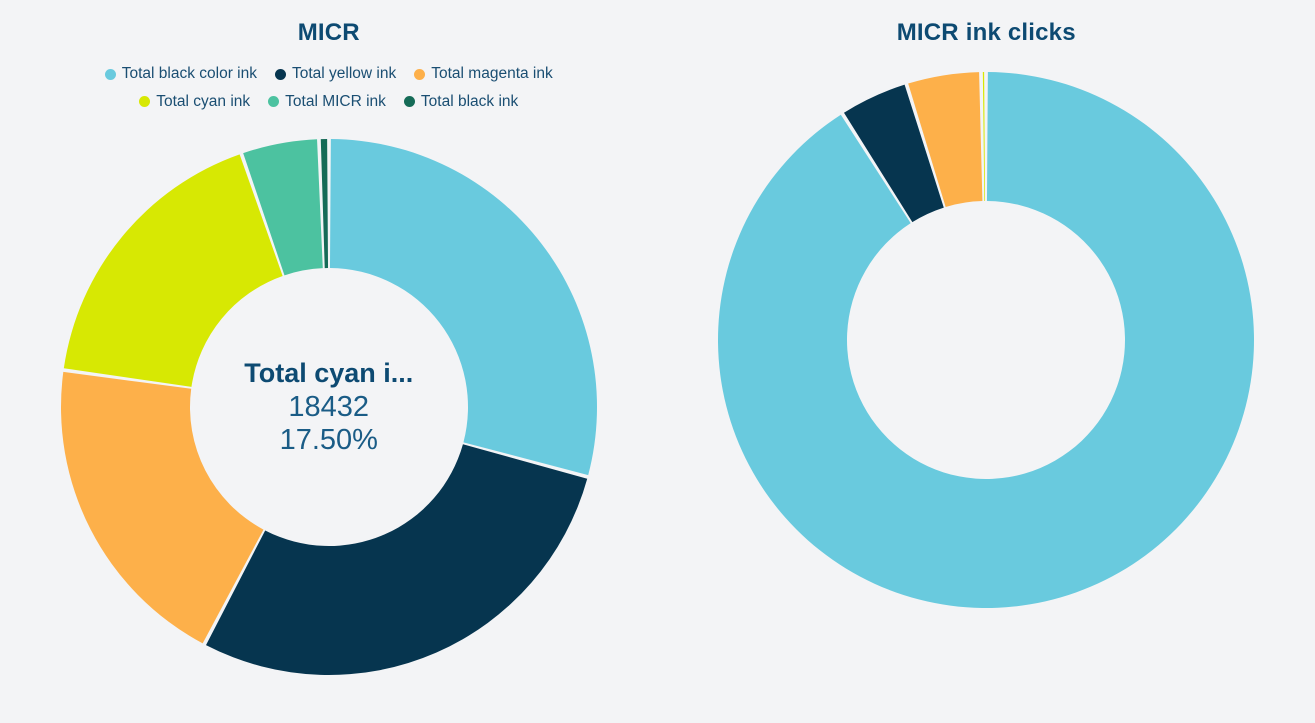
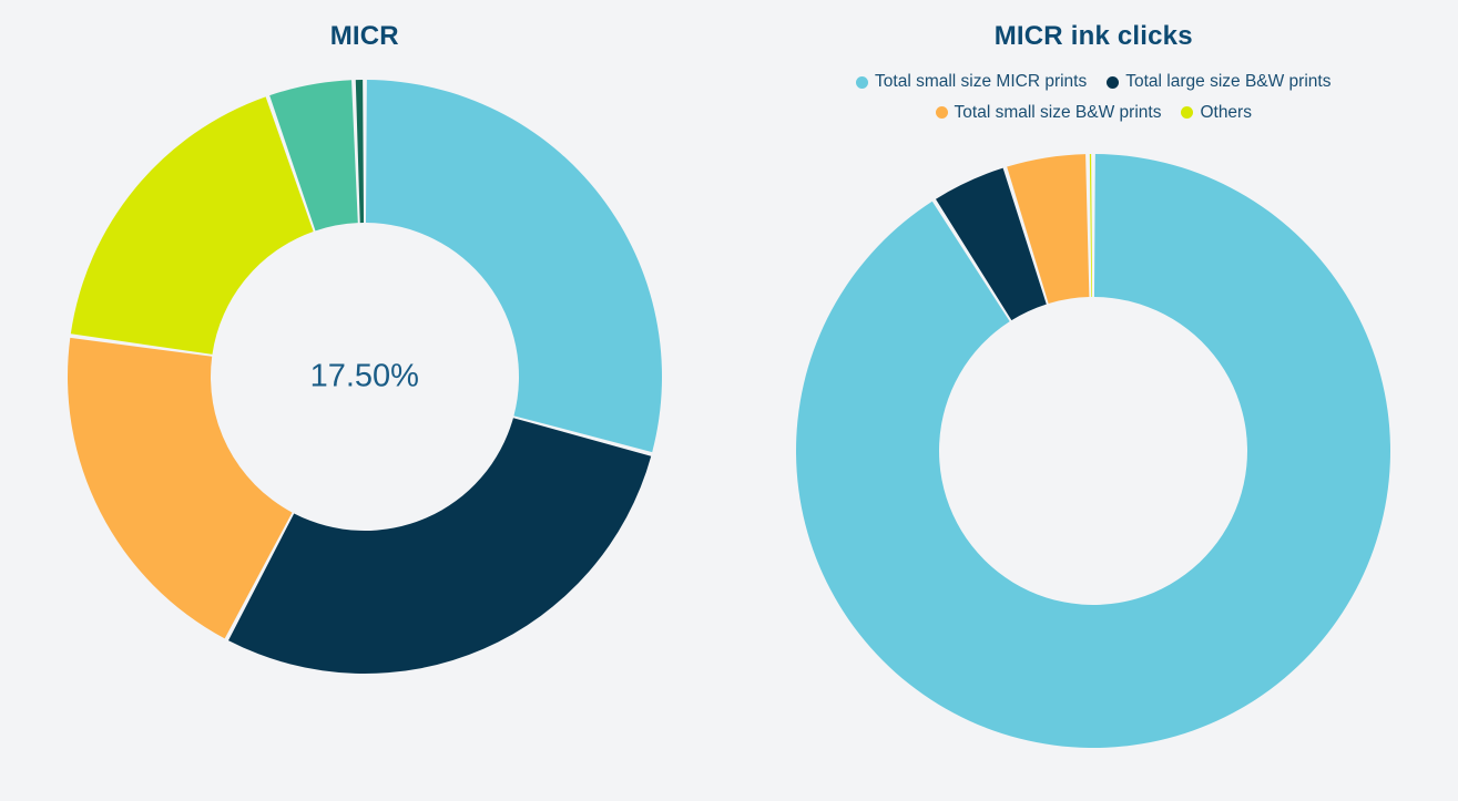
  MICR
- Total black color ink
- Total yellow ink
- Total magenta ink
- Total cyan ink
- Total MICR ink
- Total black ink
- Total cyan i...
- 18432
  17.50%
  MICR ink clicks
+ Total small size MICR prints
+ Total large size B&W prints
+ Total small size B&W prints
+ Others
